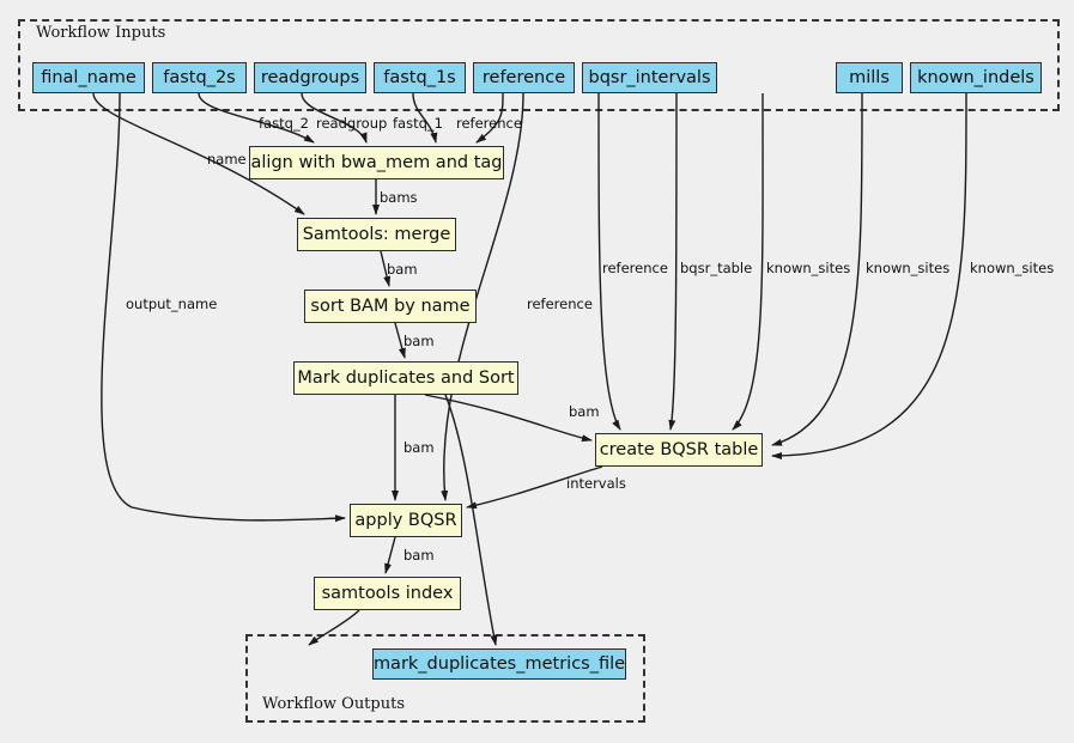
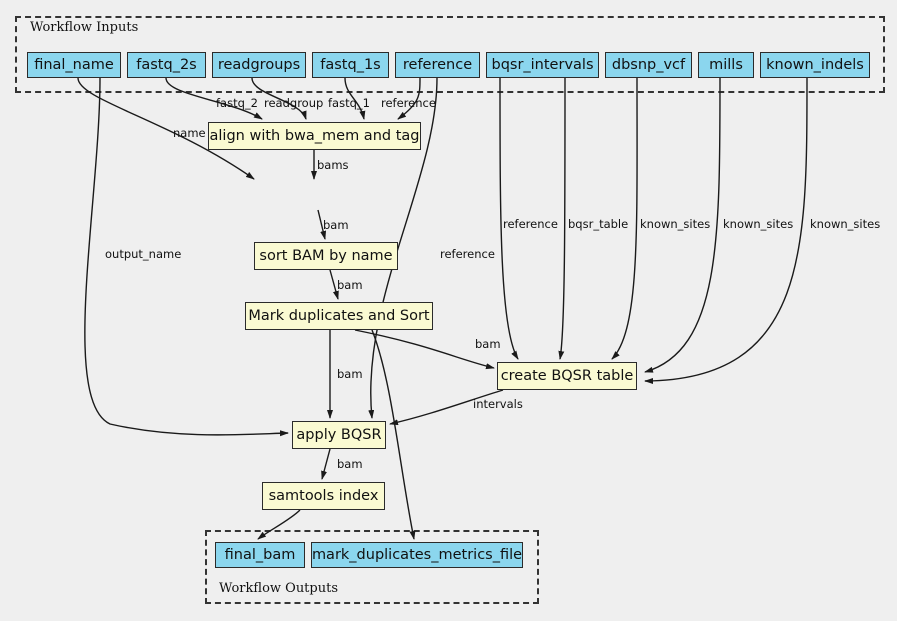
  Workflow Inputs
  Workflow Outputs
  final_name
  fastq_2s
  readgroups
  fastq_1s
  reference
  bqsr_intervals
+ dbsnp_vcf
  mills
  known_indels
  align with bwa_mem and tag
- Samtools: merge
  sort BAM by name
  Mark duplicates and Sort
  create BQSR table
  apply BQSR
  samtools index
+ final_bam
  mark_duplicates_metrics_file
  fastq_2
  readgroup
  fastq_1
  reference
  name
  bams
  bam
  bam
  reference
  reference
  bqsr_table
  known_sites
  known_sites
  known_sites
  output_name
  bam
  bam
  intervals
  bam
